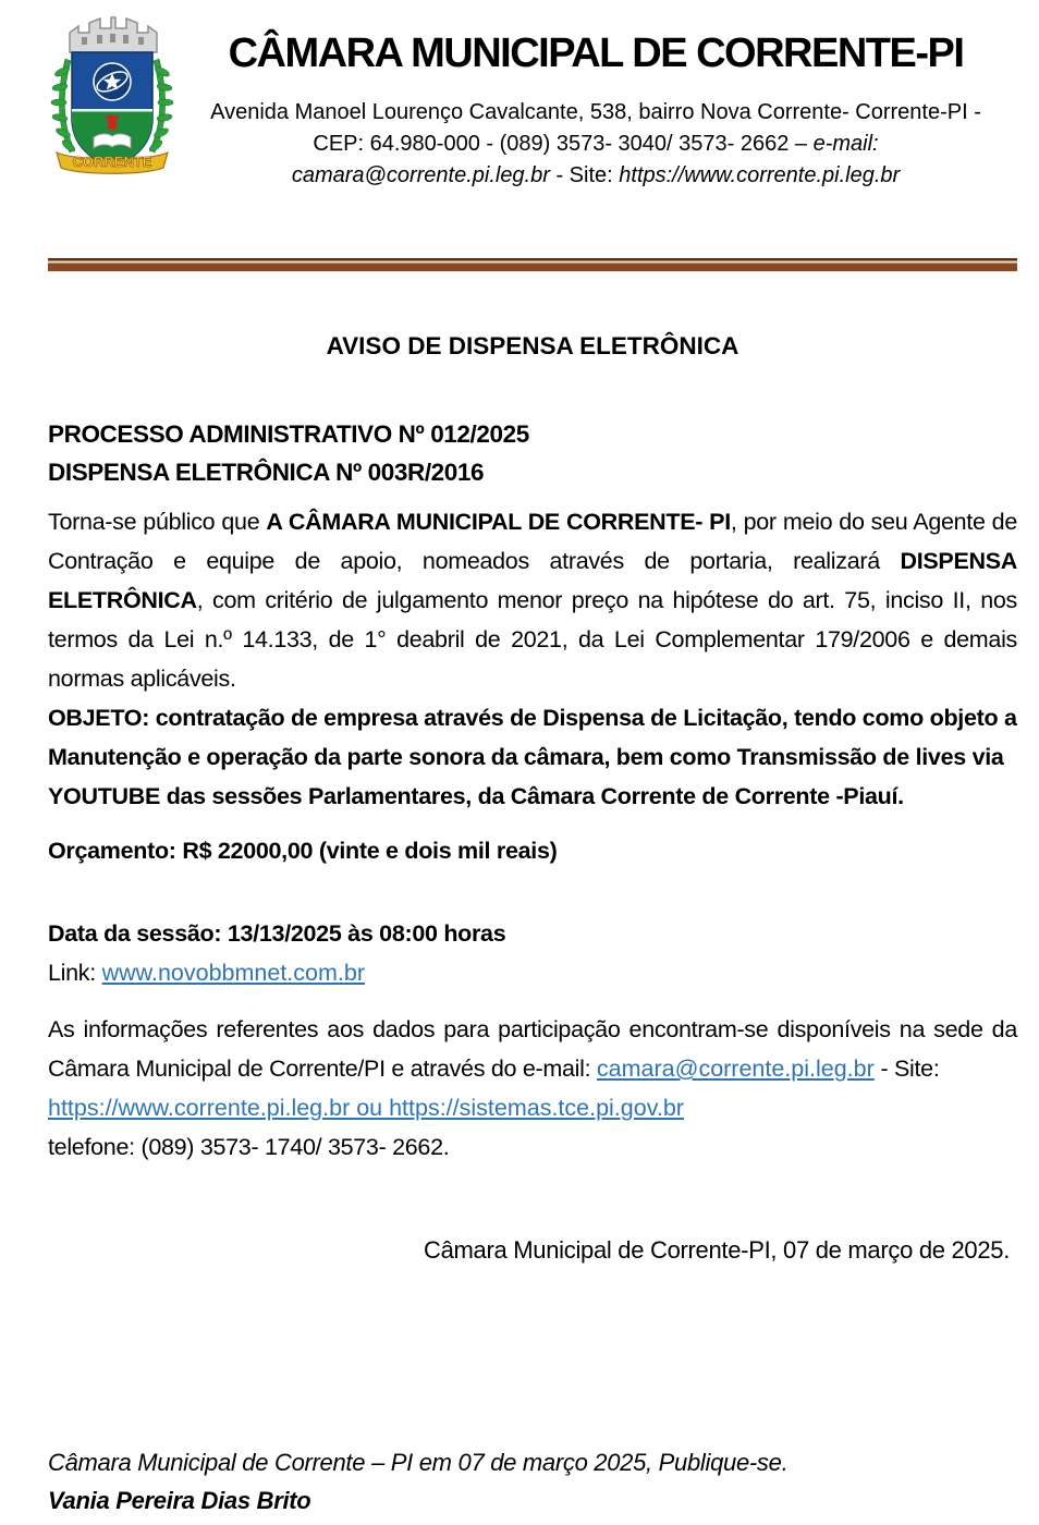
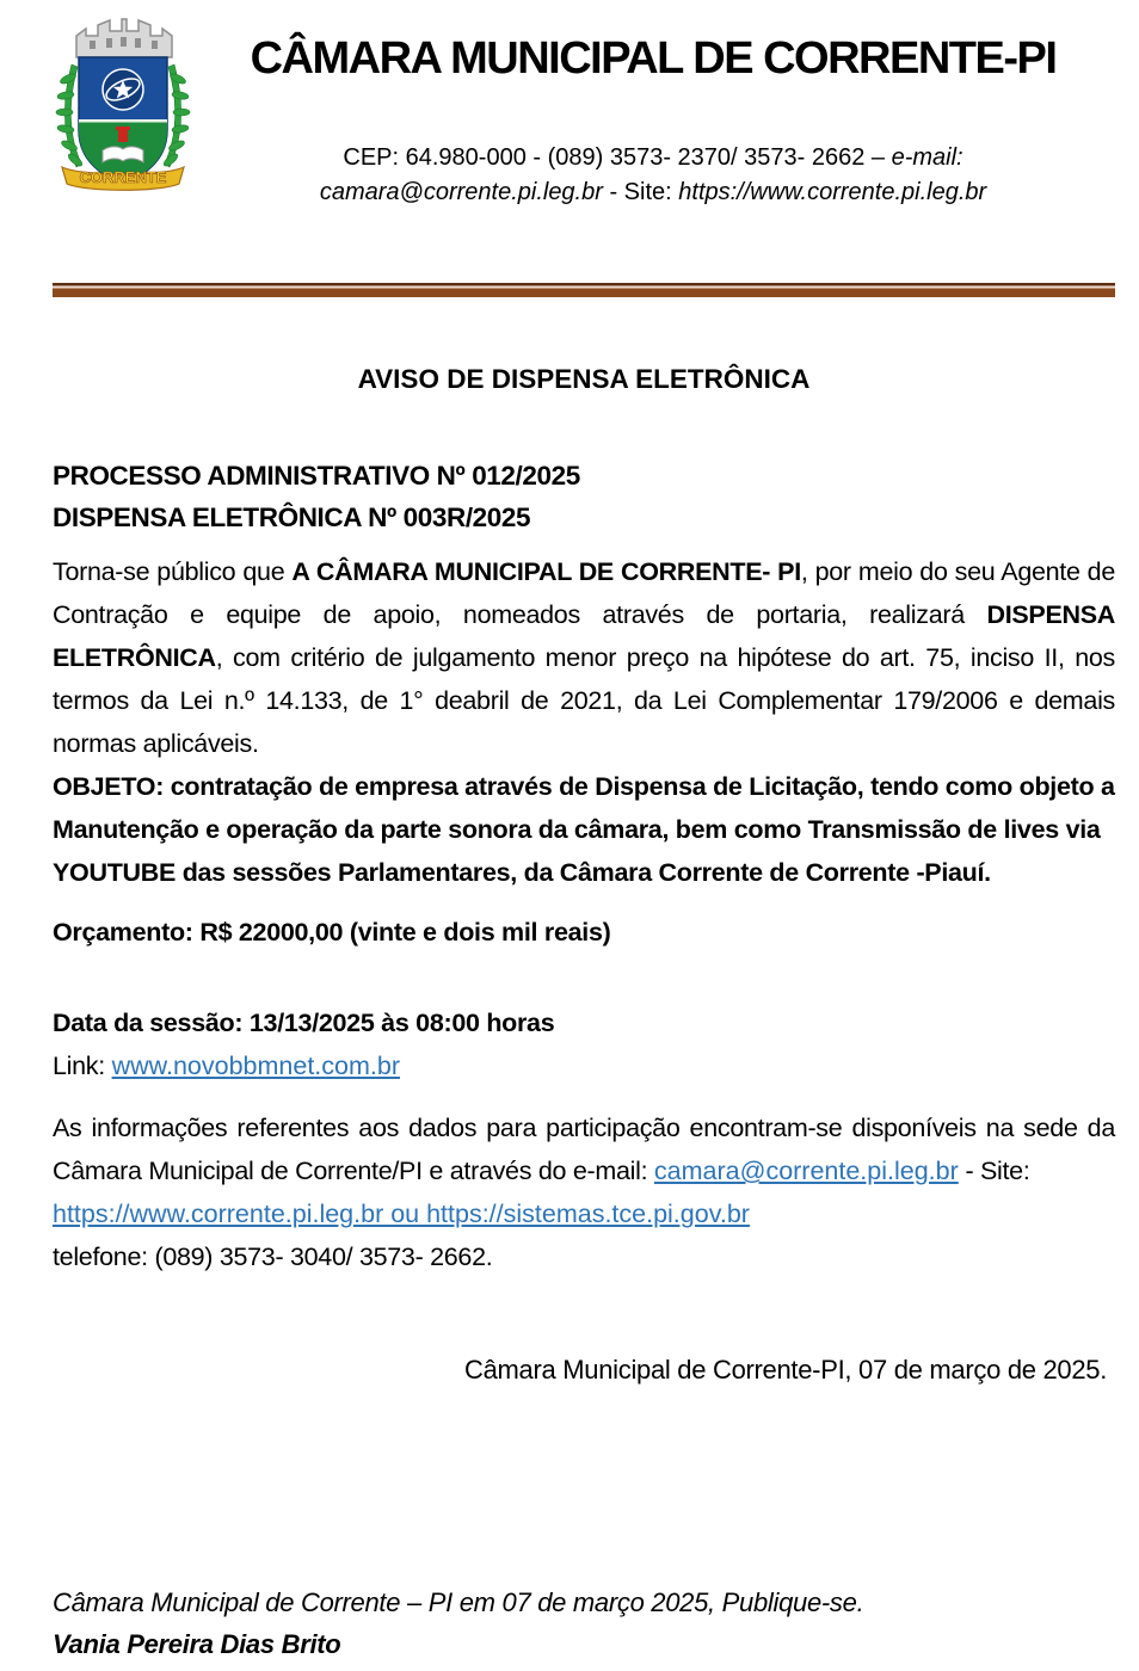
  CORRENTE
  CÂMARA MUNICIPAL DE CORRENTE-PI
- Avenida Manoel Lourenço Cavalcante, 538, bairro Nova Corrente- Corrente-PI -
- CEP: 64.980-000 - (089) 3573- 3040/ 3573- 2662 – e-mail:
+ CEP: 64.980-000 - (089) 3573- 2370/ 3573- 2662 – e-mail:
  camara@corrente.pi.leg.br - Site: https://www.corrente.pi.leg.br
  AVISO DE DISPENSA ELETRÔNICA
  PROCESSO ADMINISTRATIVO Nº 012/2025
- DISPENSA ELETRÔNICA Nº 003R/2016
+ DISPENSA ELETRÔNICA Nº 003R/2025
  Torna-se público que A CÂMARA MUNICIPAL DE CORRENTE- PI, por meio do seu Agente de Contração e equipe de apoio, nomeados através de portaria, realizará DISPENSA ELETRÔNICA, com critério de julgamento menor preço na hipótese do art. 75, inciso II, nos termos da Lei n.º 14.133, de 1° deabril de 2021, da Lei Complementar 179/2006 e demais normas aplicáveis.
  OBJETO: contratação de empresa através de Dispensa de Licitação, tendo como objeto a Manutenção e operação da parte sonora da câmara, bem como Transmissão de lives via YOUTUBE das sessões Parlamentares, da Câmara Corrente de Corrente -Piauí.
  Orçamento: R$ 22000,00 (vinte e dois mil reais)
  Data da sessão: 13/13/2025 às 08:00 horas
  Link: www.novobbmnet.com.br
  As informações referentes aos dados para participação encontram-se disponíveis na sede da Câmara Municipal de Corrente/PI e através do e-mail: camara@corrente.pi.leg.br - Site:
  https://www.corrente.pi.leg.br ou https://sistemas.tce.pi.gov.br
- telefone: (089) 3573- 1740/ 3573- 2662.
+ telefone: (089) 3573- 3040/ 3573- 2662.
  Câmara Municipal de Corrente-PI, 07 de março de 2025.
  Câmara Municipal de Corrente – PI em 07 de março 2025, Publique-se.
  Vania Pereira Dias Brito
